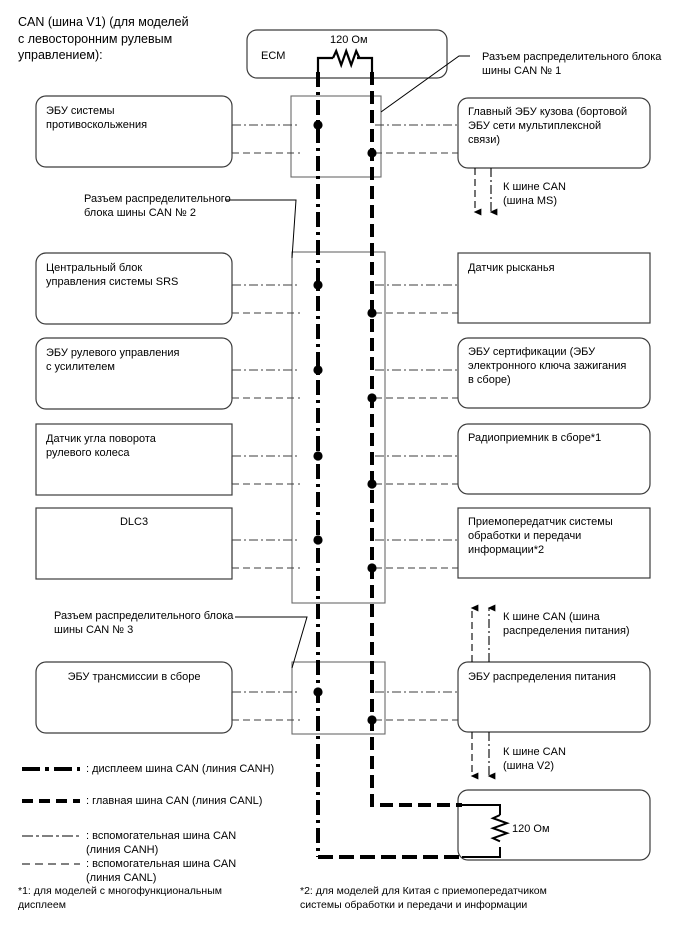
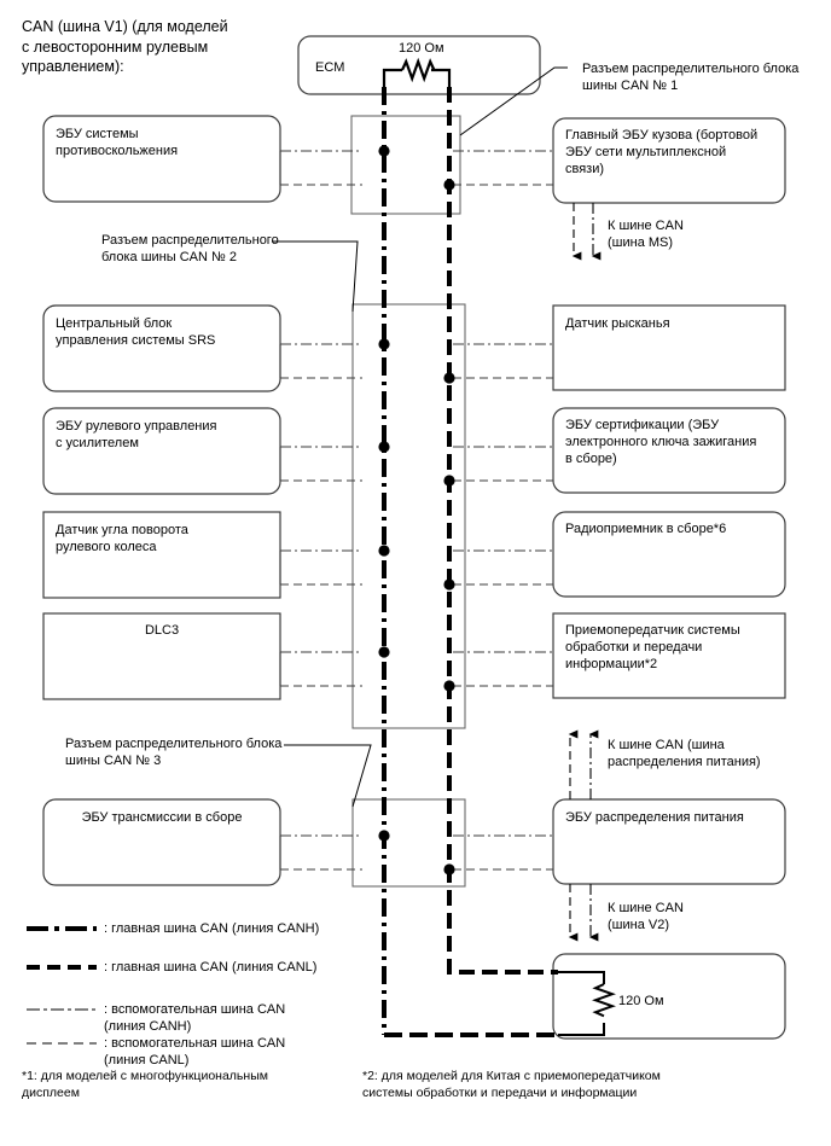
  CAN (шина V1) (для моделей
  с левосторонним рулевым
  управлением):
  ECM
  120 Ом
  Разъем распределительного блока
  шины CAN № 1
  Разъем распределительного
  блока шины CAN № 2
  Разъем распределительного блока
  шины CAN № 3
  ЭБУ системы
  противоскольжения
  Центральный блок
  управления системы SRS
  ЭБУ рулевого управления
  с усилителем
  Датчик угла поворота
  рулевого колеса
  DLC3
  ЭБУ трансмиссии в сборе
  Главный ЭБУ кузова (бортовой
  ЭБУ сети мультиплексной
  связи)
  Датчик рысканья
  ЭБУ сертификации (ЭБУ
  электронного ключа зажигания
  в сборе)
- Радиоприемник в сборе*1
+ Радиоприемник в сборе*6
  Приемопередатчик системы
  обработки и передачи
  информации*2
  ЭБУ распределения питания
  К шине CAN
  (шина MS)
  К шине CAN (шина
  распределения питания)
  К шине CAN
  (шина V2)
  120 Ом
- : дисплеем шина CAN (линия CANH)
+ : главная шина CAN (линия CANH)
  : главная шина CAN (линия CANL)
  : вспомогательная шина CAN
  (линия CANH)
  : вспомогательная шина CAN
  (линия CANL)
  *1: для моделей с многофункциональным
  дисплеем
  *2: для моделей для Китая с приемопередатчиком
  системы обработки и передачи и информации
